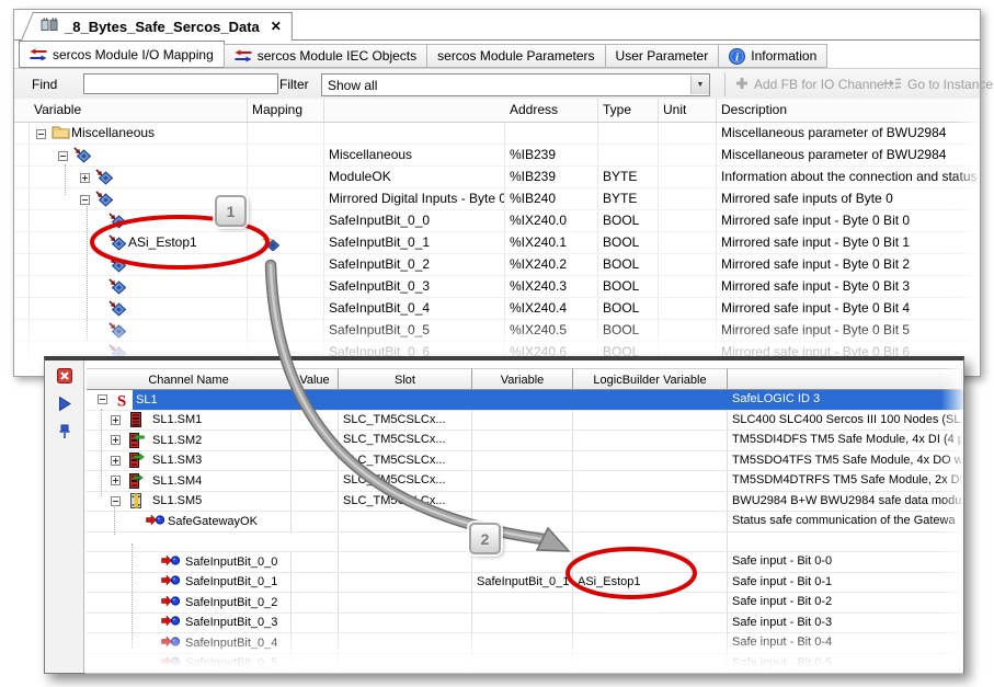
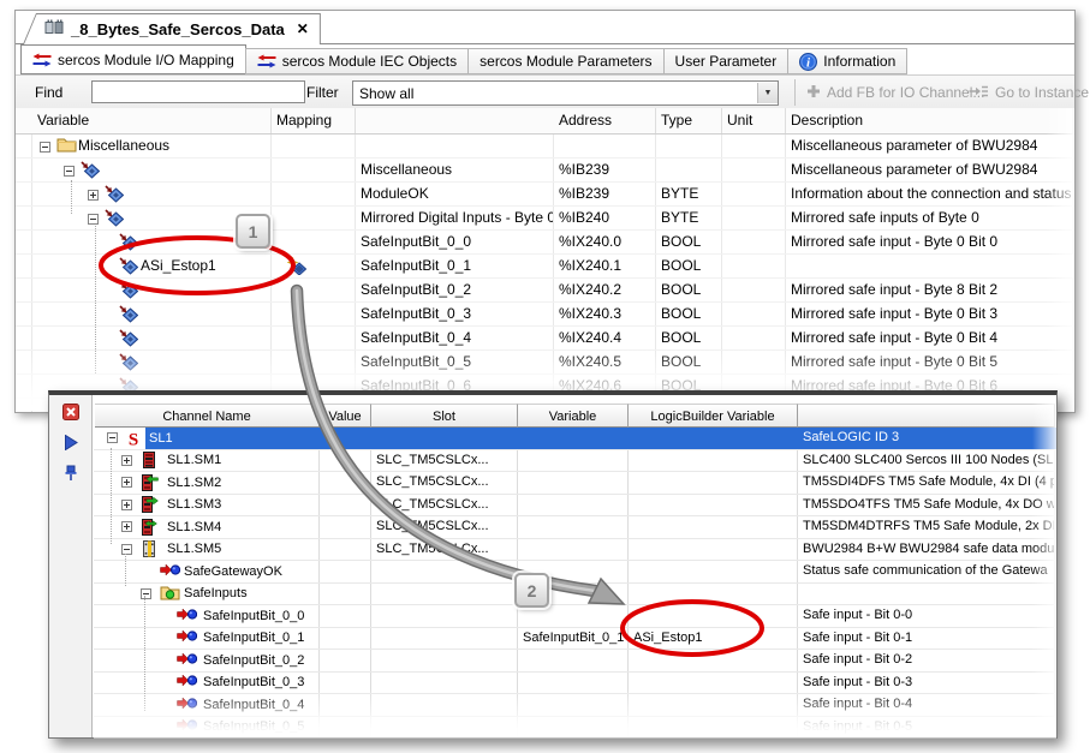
  _8_Bytes_Safe_Sercos_Data
  ✕
  sercos Module I/O Mapping
  sercos Module IEC Objects
  sercos Module Parameters
  User Parameter
  i
  Information
  Find
  Filter
  Show all
  Add FB for IO Channel...
  Go to Instance
  Variable
  Mapping
  Address
  Type
  Unit
  Description
  Miscellaneous
  Miscellaneous parameter of BWU2984
  Miscellaneous
  %IB239
  Miscellaneous parameter of BWU2984
  ModuleOK
  %IB239
  BYTE
  Information about the connection and st
  Mirrored Digital Inputs - Byte 0
  %IB240
  BYTE
  Mirrored safe inputs of Byte 0
  SafeInputBit_0_0
  %IX240.0
  BOOL
  Mirrored safe input - Byte 0 Bit 0
  ASi_Estop1
  SafeInputBit_0_1
  %IX240.1
  BOOL
- Mirrored safe input - Byte 0 Bit 1
  SafeInputBit_0_2
  %IX240.2
  BOOL
- Mirrored safe input - Byte 0 Bit 2
+ Mirrored safe input - Byte 8 Bit 2
  SafeInputBit_0_3
  %IX240.3
  BOOL
  Mirrored safe input - Byte 0 Bit 3
  SafeInputBit_0_4
  %IX240.4
  BOOL
  Mirrored safe input - Byte 0 Bit 4
  Channel Name
  Value
  Slot
  Variable
  LogicBuilder Variable
  S
  SL1
  SafeLOGIC ID 3
  SL1.SM1
  SLC_TM5CSLCx...
  SLC400 SLC400 Sercos III 100 Nodes
  SL1.SM2
  SLC_TM5CSLCx...
  TM5SDI4DFS TM5 Safe Module, 4x DI
  SL1.SM3
  C_TM5CSLCx...
  TM5SDO4TFS TM5 Safe Module, 4x D
  SL1.SM4
  SLCM5CSLCx...
  TM5SDM4DTRFS TM5 Safe Module, 2
  SL1.SM5
  SLC_TM5Cx...
  BWU2984 B+W BWU2984 safe data m
  SafeGatewayOK
  Status safe communication of the Gate
+ SafeInputs
  SafeInputBit_0_0
  Safe input - Bit 0-0
  SafeInputBit_0_1
  SafeInputBit_0_1
  ASi_Estop1
  Safe input - Bit 0-1
  SafeInputBit_0_2
  Safe input - Bit 0-2
  SafeInputBit_0_3
  Safe input - Bit 0-3
  1
  2
